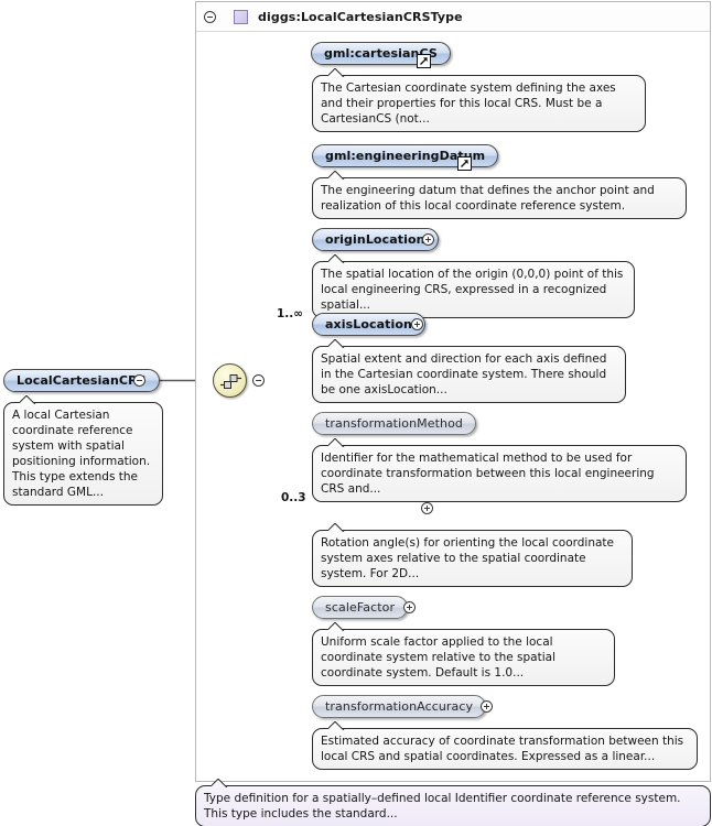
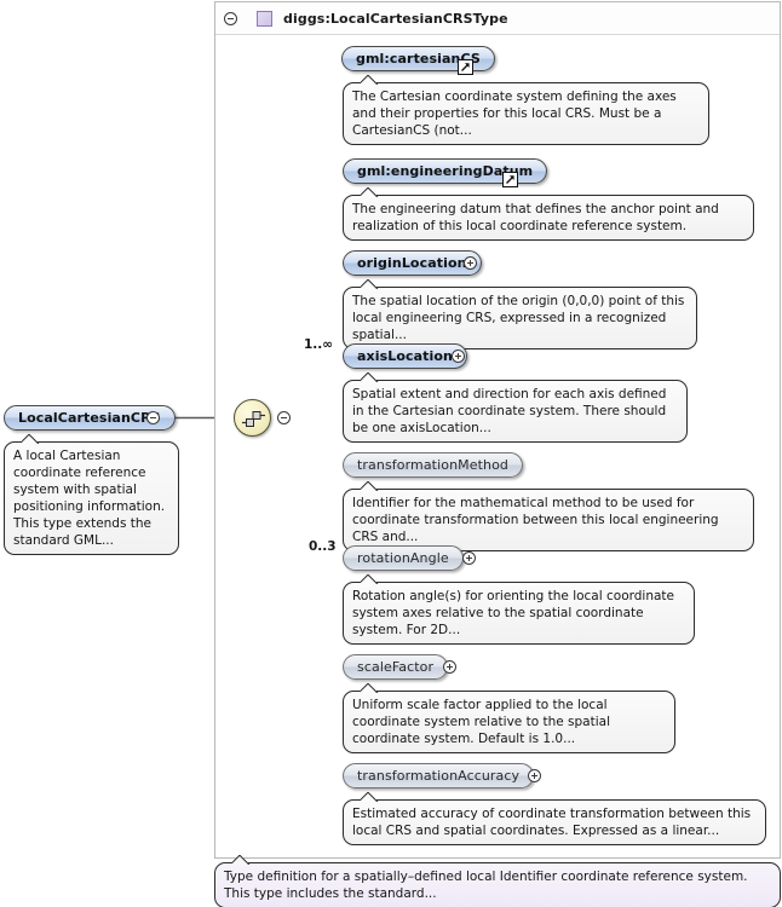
  diggs:LocalCartesianCRSType
  LocalCartesianC
  A local Cartesian coordinate reference system with spatial positioning information. This type extends the standard GML...
  gml:cartesianS
  The Cartesian coordinate system defining the axes and their properties for this local CRS. Must be a CartesianCS (not...
  gml:engineeringDam
  The engineering datum that defines the anchor point and realization of this local coordinate reference system.
  originLocation
  The spatial location of the origin (0,0,0) point of this local engineering CRS, expressed in a recognized spatial...
  1..∞
  axisLocation
  Spatial extent and direction for each axis defined in the Cartesian coordinate system. There should be one axisLocation...
  transformationMethod
  Identifier for the mathematical method to be used for coordinate transformation between this local engineering CRS and...
  0..3
+ rotationAngle
  Rotation angle(s) for orienting the local coordinate system axes relative to the spatial coordinate system. For 2D...
  scaleFactor
  Uniform scale factor applied to the local coordinate system relative to the spatial coordinate system. Default is 1.0...
  transformationAccuracy
  Estimated accuracy of coordinate transformation between this local CRS and spatial coordinates. Expressed as a linear...
  Type definition for a spatially–defined local Identifier coordinate reference system. This type includes the standard...
